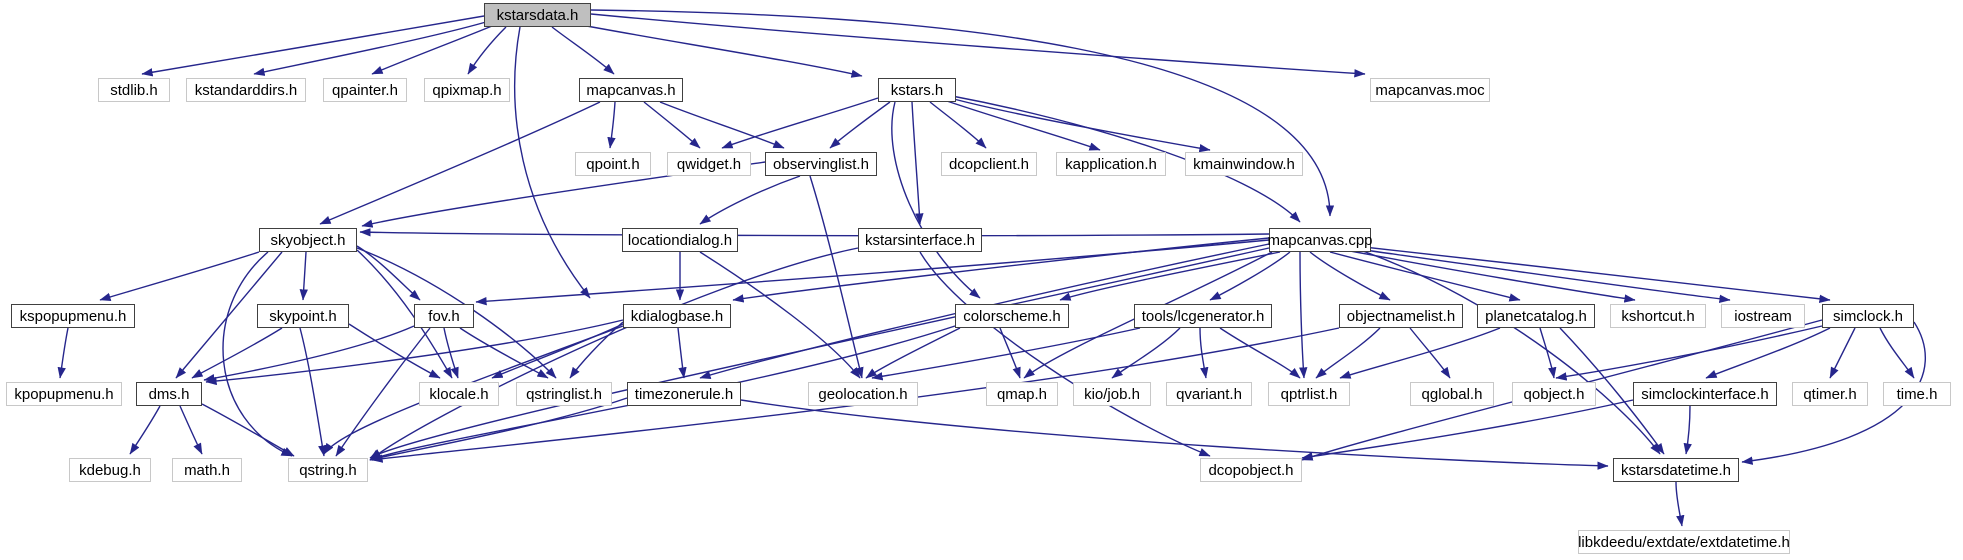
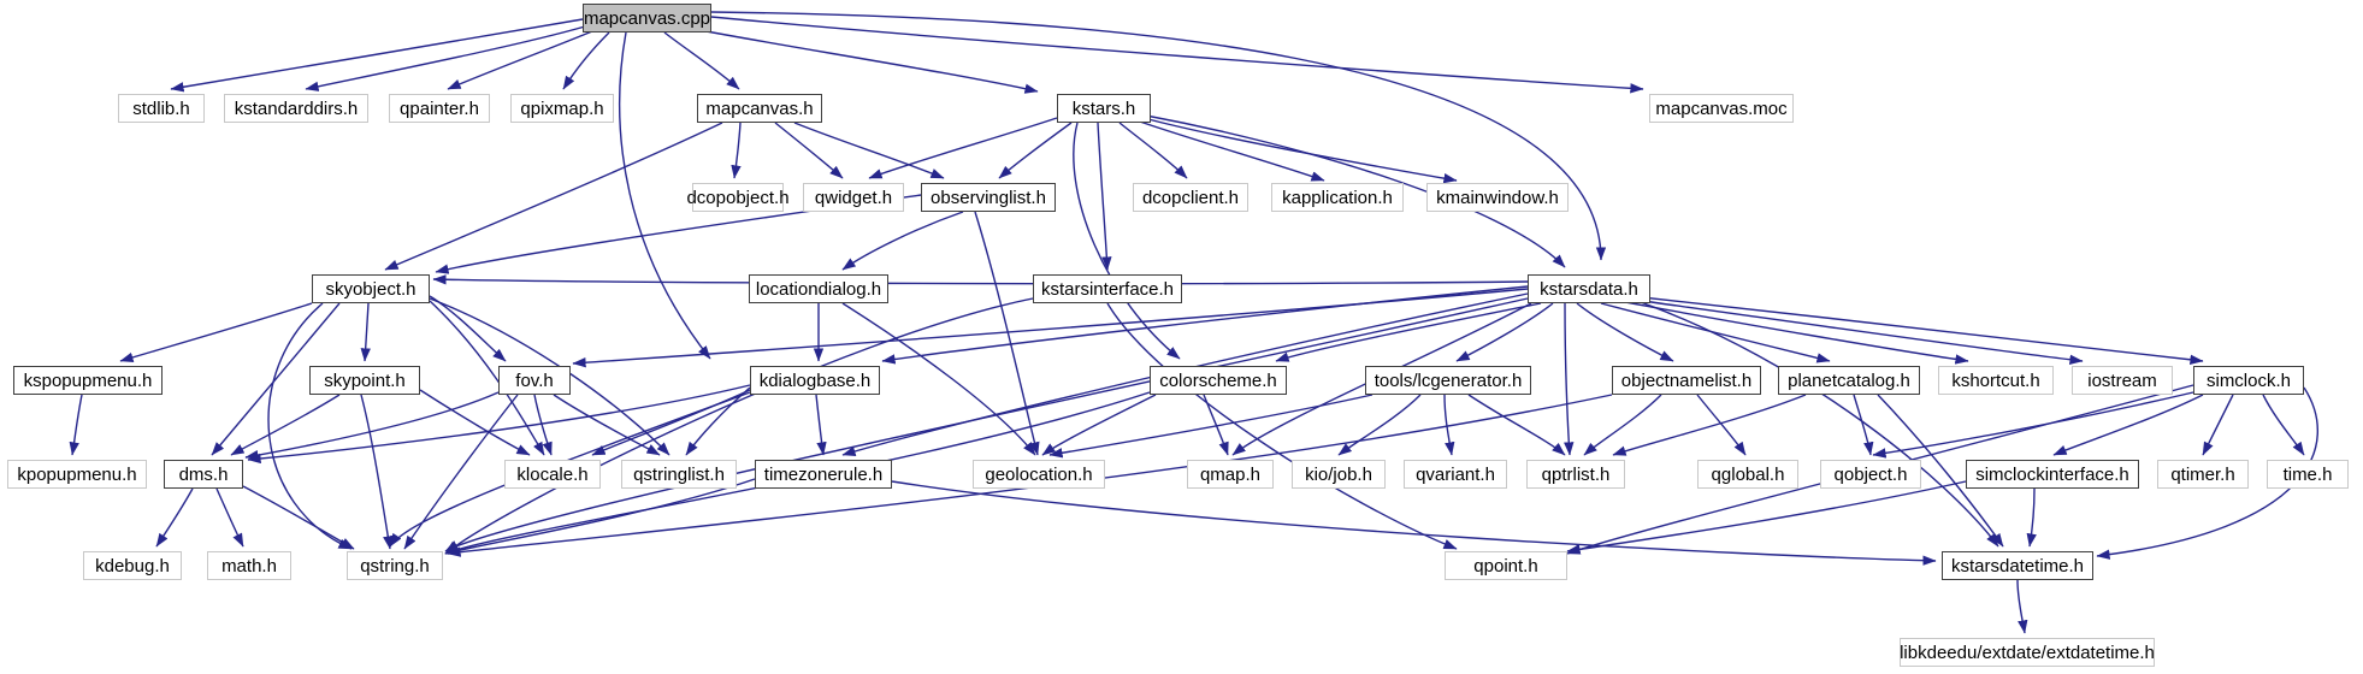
- kstarsdata.h
+ mapcanvas.cpp
  stdlib.h
  kstandarddirs.h
  qpainter.h
  qpixmap.h
  mapcanvas.h
  kstars.h
  mapcanvas.moc
- qpoint.h
+ dcopobject.h
  qwidget.h
  observinglist.h
  dcopclient.h
  kapplication.h
  kmainwindow.h
  skyobject.h
  locationdialog.h
  kstarsinterface.h
- mapcanvas.cpp
+ kstarsdata.h
  kspopupmenu.h
  skypoint.h
  fov.h
  kdialogbase.h
  colorscheme.h
  tools/lcgenerator.h
  objectnamelist.h
  planetcatalog.h
  kshortcut.h
  iostream
  simclock.h
  kpopupmenu.h
  dms.h
  klocale.h
  qstringlist.h
  timezonerule.h
  geolocation.h
  qmap.h
  kio/job.h
  qvariant.h
  qptrlist.h
  qglobal.h
  qobject.h
  simclockinterface.h
  qtimer.h
  time.h
  kdebug.h
  math.h
  qstring.h
- dcopobject.h
+ qpoint.h
  kstarsdatetime.h
  libkdeedu/extdate/extdatetime.h
